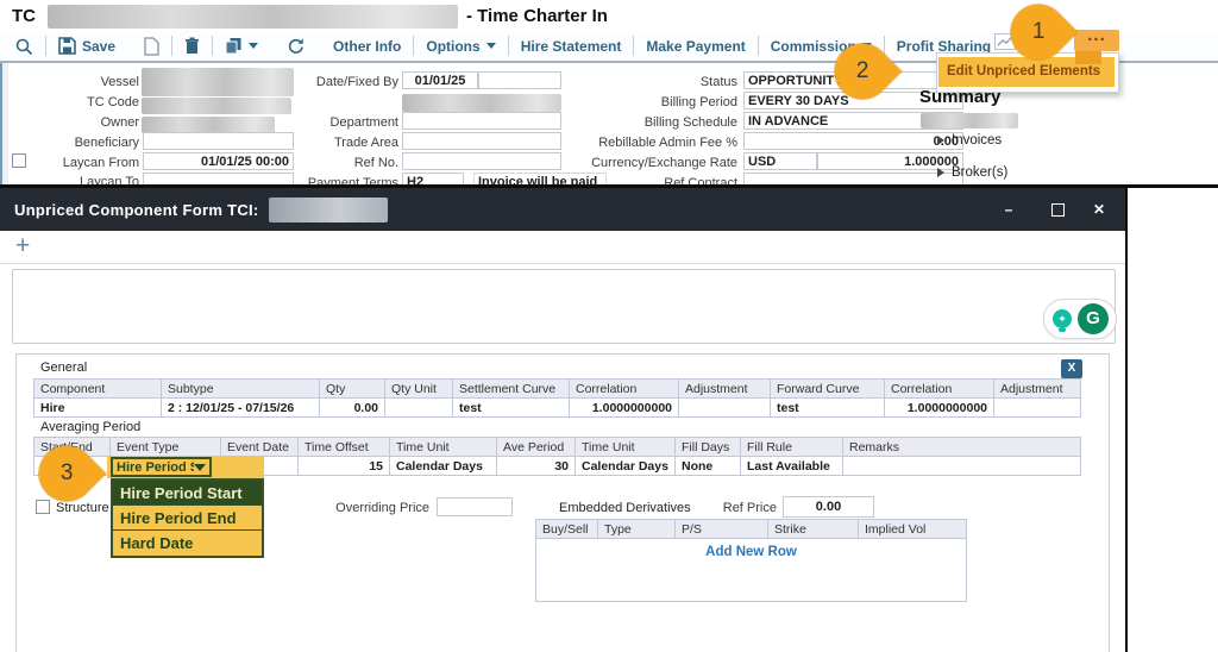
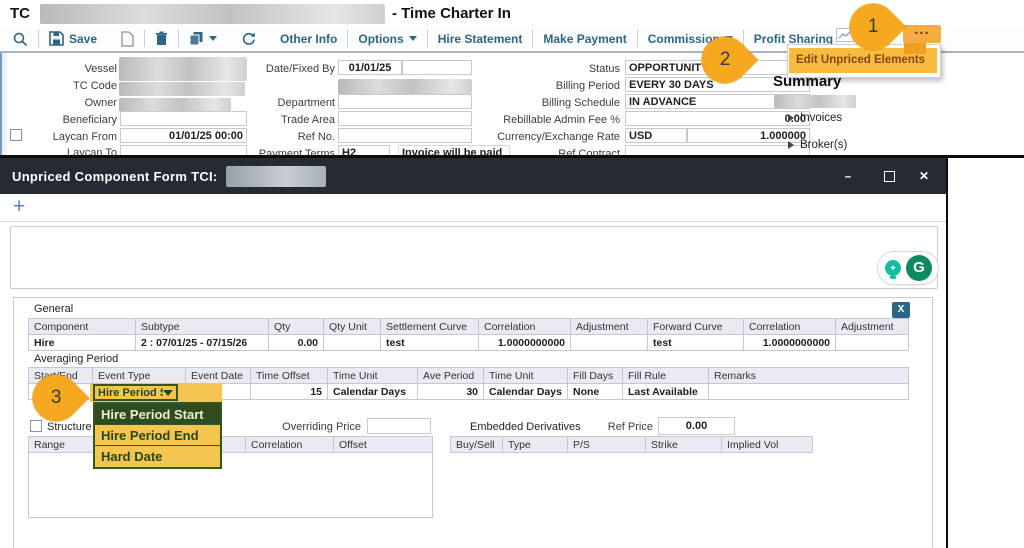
  TC
  - Time Charter In
  Save
  Other Info
  Options
  Hire Statement
  Make Payment
  Commissio
  Profit Sharing
  ...
  Vessel
  TC Code
  Owner
  Beneficiary
  Laycan From
  01/01/25 00:00
  Laycan To
  Date/Fixed By
  01/01/25
  Department
  Trade Area
  Ref No.
  Payment Terms
  H2
  Invoice will be paid
  Status
  OPPORTUNIT
  Billing Period
  EVERY 30 DAYS
  Billing Schedule
  IN ADVANCE
  Rebillable Admin Fee %
  0.00
  Currency/Exchange Rate
  USD
  1.000000
  Ref Contract
  Summary
  Invoices
  Broker(s)
  Edit Unpriced Elements
  Unpriced Component Form TCI:
  –
  ✕
  +
  ✦
  G
  X
  General
  Component	Subtype	Qty	Qty Unit	Settlement Curve	Correlation	Adjustment	Forward Curve	Correlation	Adjustment
- Hire	2 : 12/01/25 - 07/15/26	0.00		test	1.0000000000		test	1.0000000000
+ Hire	2 : 07/01/25 - 07/15/26	0.00		test	1.0000000000		test	1.0000000000
  Averaging Period
  Stnd	Event Type	Event Date	Time Offset	Time Unit	Ave Period	Time Unit	Fill Days	Fill Rule	Remarks
  			15	Calendar Days	30	Calendar Days	None	Last Available
  Hire Period
  Hire Period Start
  Hire Period End
  Hard Date
  Structure
  Overriding Price
  Embedded Derivatives
  Ref Price
  0.00
+ Range		Correlation	Offset
  Buy/Sell	Type	P/S	Strike	Implied Vol
- Add New Row
